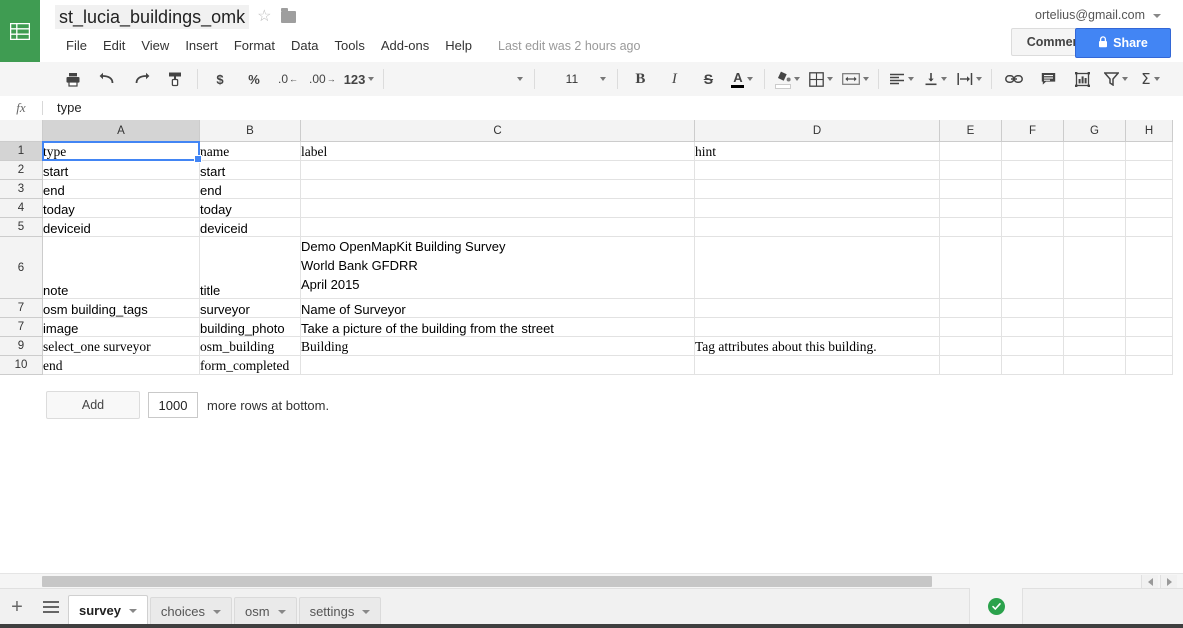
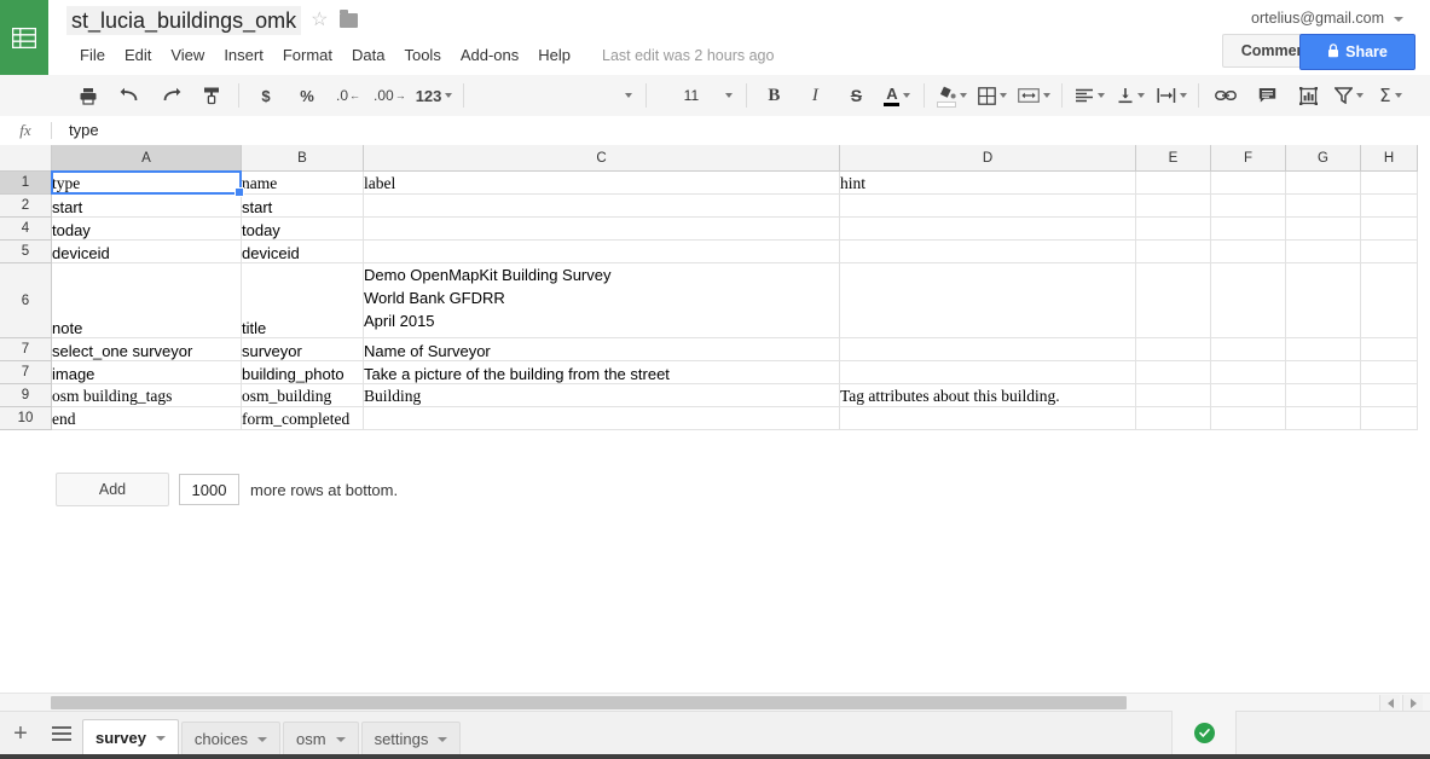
  st_lucia_buildings_omk
  ☆
  File
  Edit
  View
  Insert
  Format
  Data
  Tools
  Add-ons
  Help
  Last edit was 2 hours ago
  ortelius@gmail.com
  Share
  $
  %
  .0
  ←
  .00
  →
  123
  11
  B
  I
  S
  A
  Σ
  fx
  type
  	A	B	C	D	E	F	G	H
  1	type	name	label	hint
  2	start	start
- 3	end	end
  4	today	today
  5	deviceid	deviceid
  6	note	title	Demo OpenMapKit Building Survey World Bank GFDRR April 2015
- 7	osm building_tags	surveyor	Name of Surveyor
+ 7	select_one surveyor	surveyor	Name of Surveyor
  7	image	building_photo	Take a picture of the building from the street
- 9	select_one surveyor	osm_building	Building	Tag attributes about this building.
+ 9	osm building_tags	osm_building	Building	Tag attributes about this building.
  10	end	form_completed
  Add
  1000
  more rows at bottom.
  +
  survey
  choices
  osm
  settings
